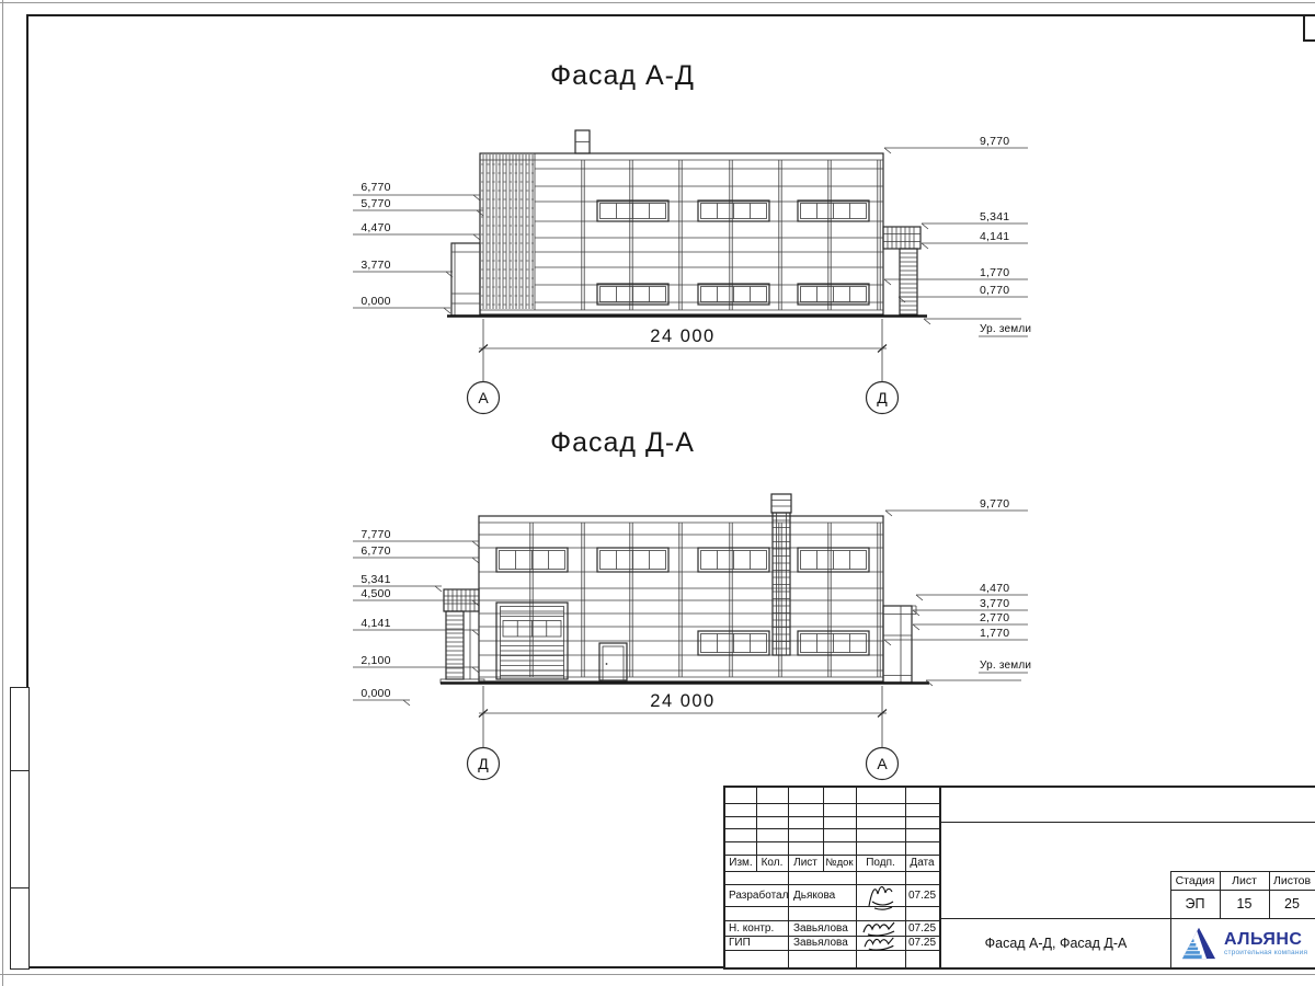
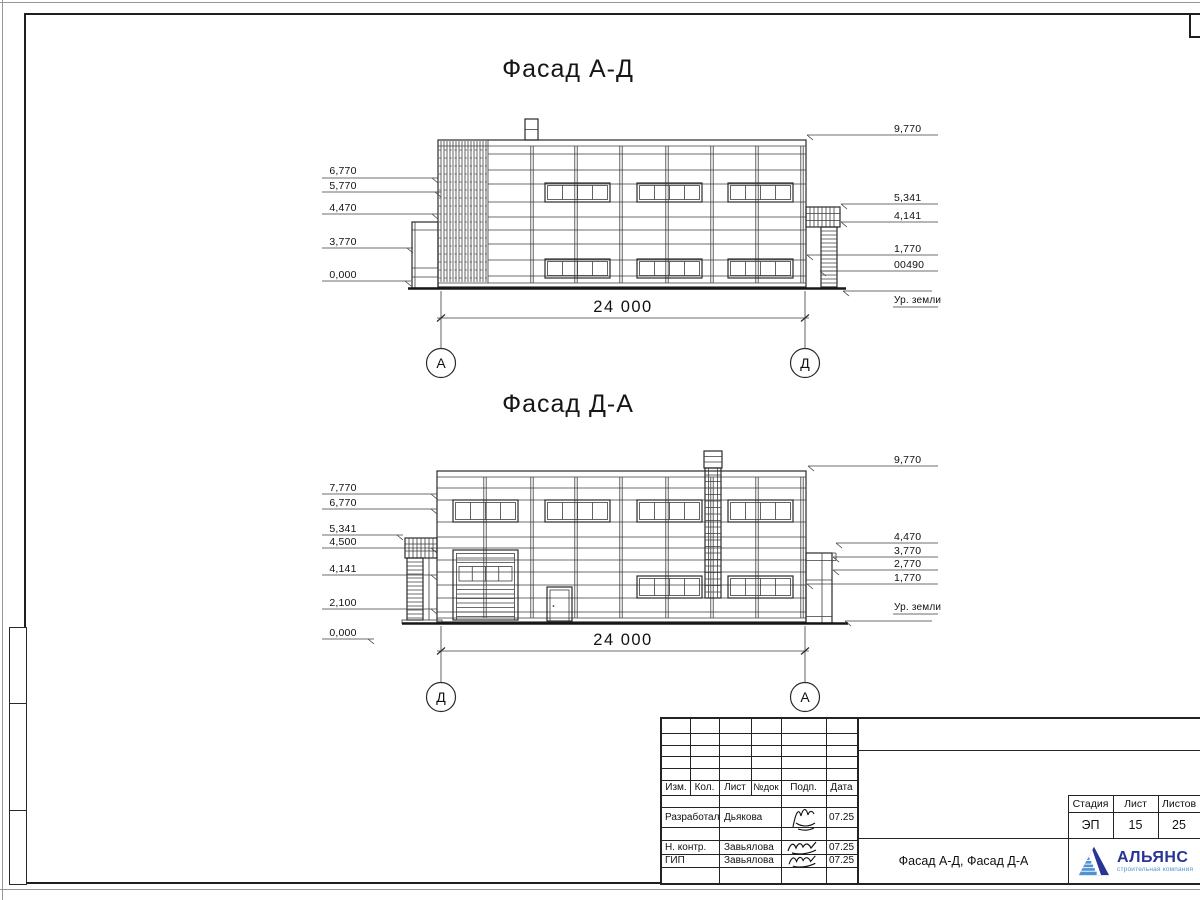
  Фасад А-Д
  6,770
  5,770
  4,470
  3,770
  0,000
  9,770
  5,341
  4,141
  1,770
- 0,770
+ 00490
  Ур. земли
  24 000
  А
  Д
  Фасад Д-А
  7,770
  6,770
  5,341
  4,500
  4,141
  2,100
  0,000
  9,770
  4,470
  3,770
  2,770
  1,770
  Ур. земли
  24 000
  Д
  А
  Изм.
  Кол.
  Лист
  №док
  Подп.
  Дата
  Разработал
  Дьякова
  07.25
  Н. контр.
  Завьялова
  07.25
  ГИП
  Завьялова
  07.25
  Стадия
  Лист
  Листов
  ЭП
  15
  25
  Фасад А-Д, Фасад Д-А
  АЛЬЯНС
